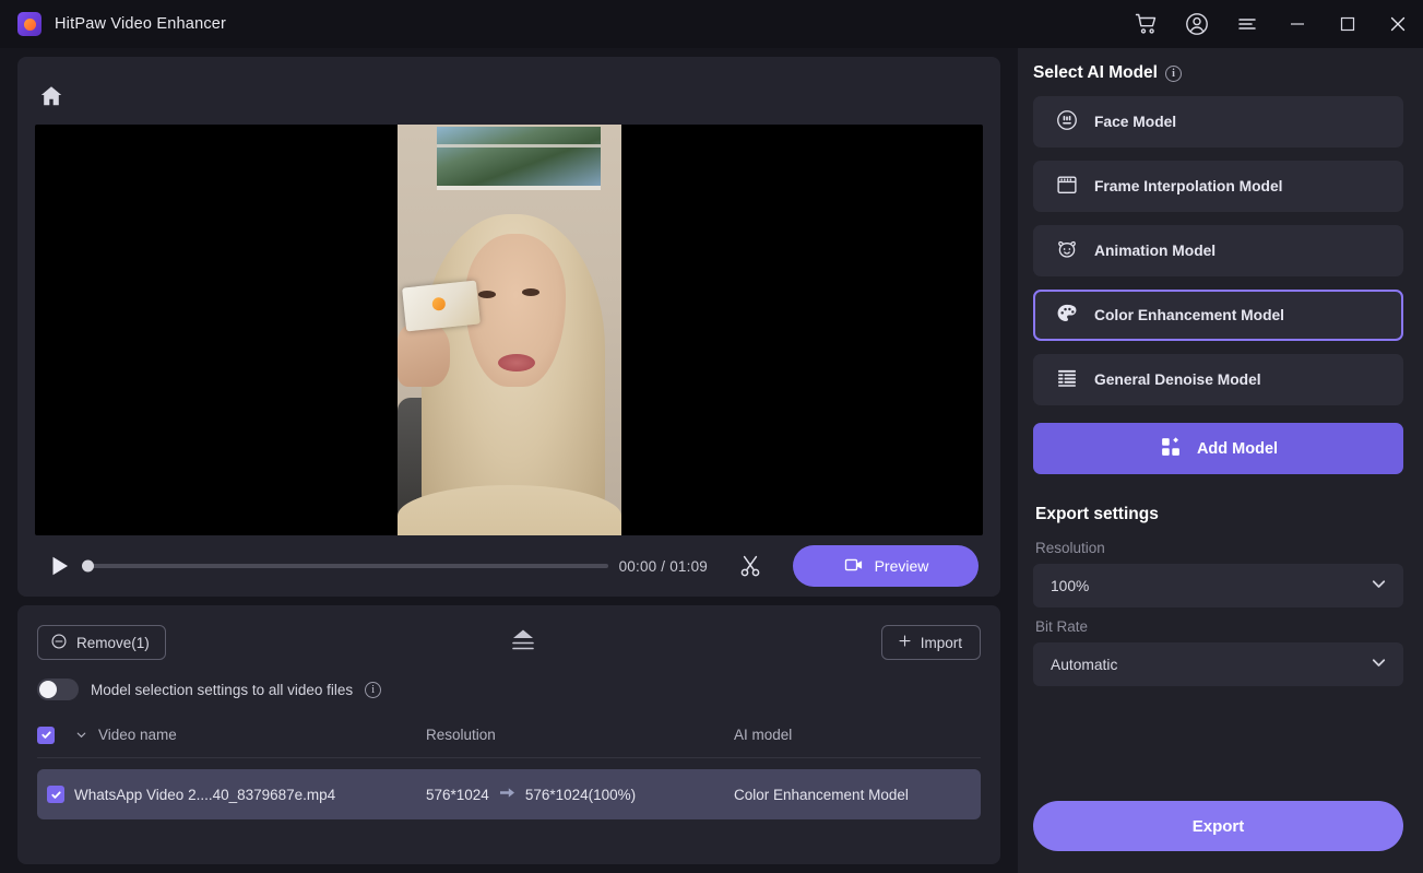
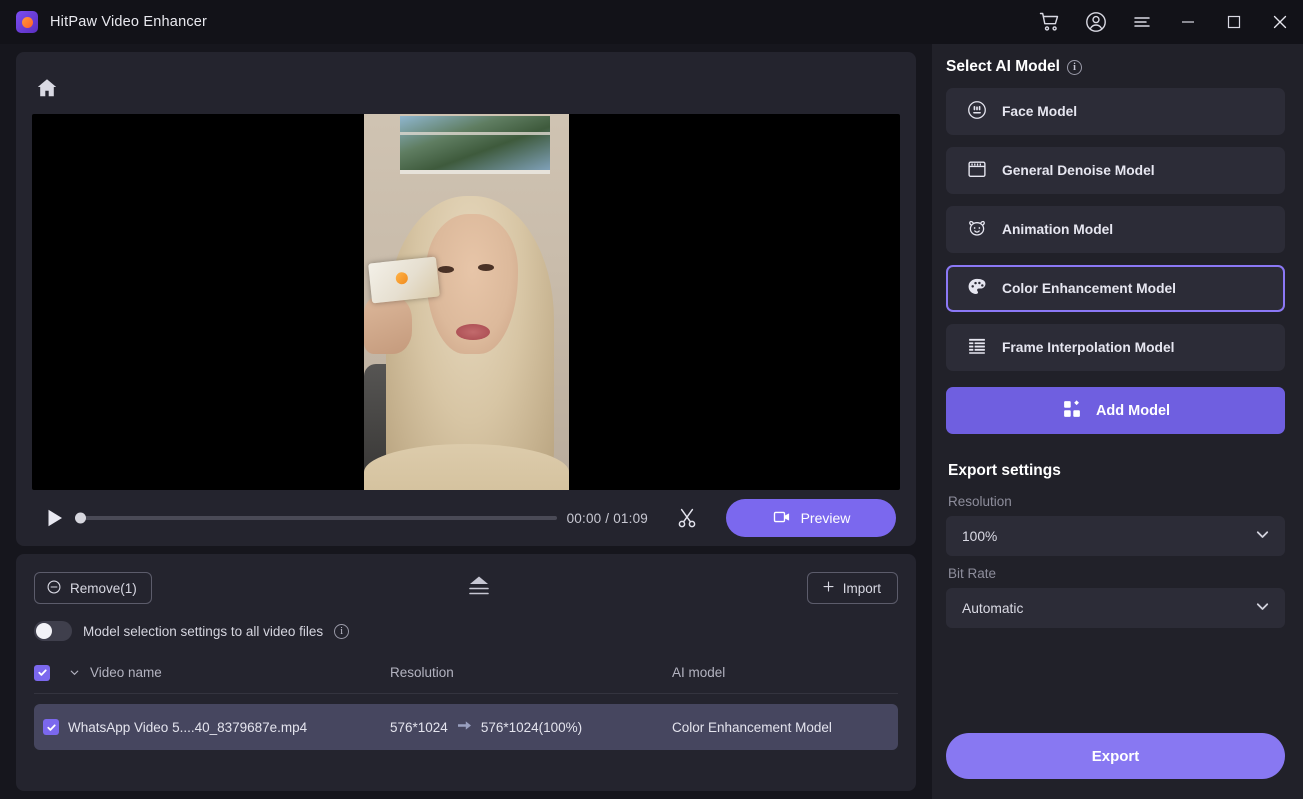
  HitPaw Video Enhancer
  00:00 / 01:09
  Preview
  Remove(1)
  Import
  Model selection settings to all video files
  i
  Video name
  Resolution
  AI model
- WhatsApp Video 2....40_8379687e.mp4
+ WhatsApp Video 5....40_8379687e.mp4
  576*1024
  576*1024(100%)
  Color Enhancement Model
  Select AI Model
  i
  Face Model
- Frame Interpolation Model
+ General Denoise Model
  Animation Model
  Color Enhancement Model
- General Denoise Model
+ Frame Interpolation Model
  Add Model
  Export settings
  Resolution
  100%
  Bit Rate
  Automatic
  Export
